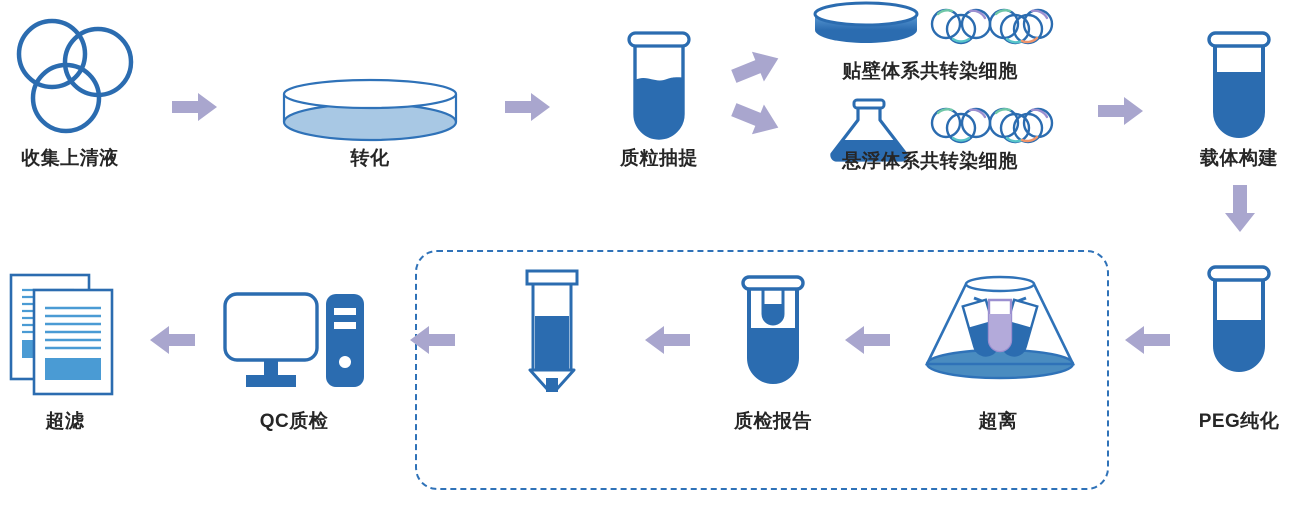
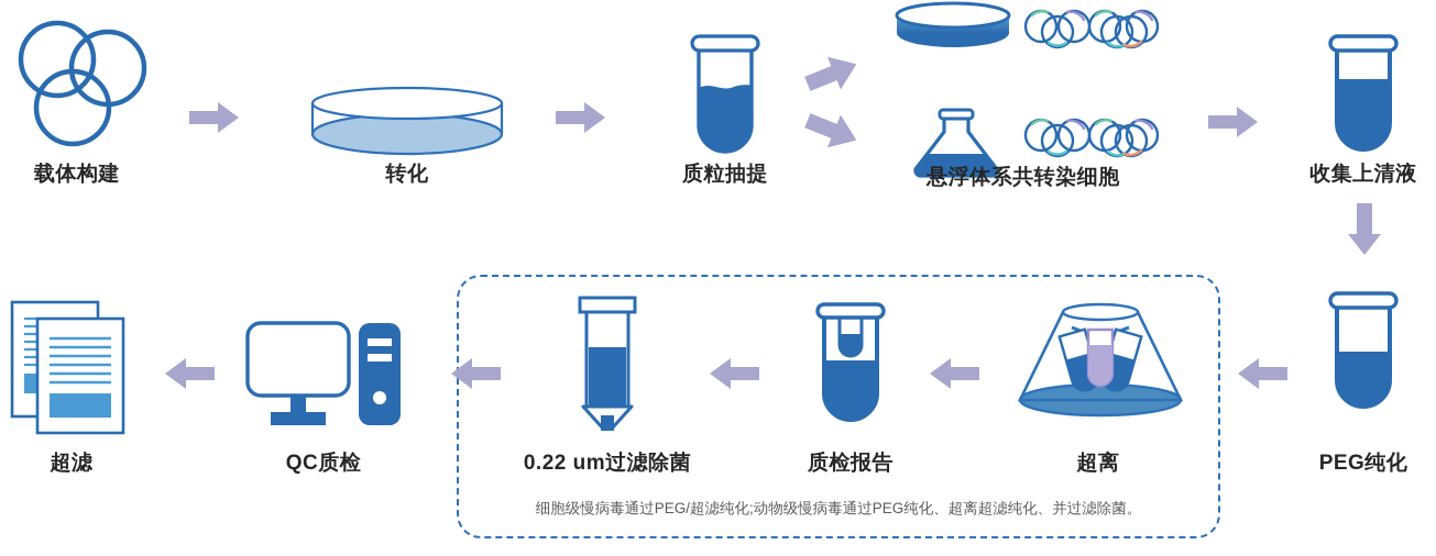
- 收集上清液
+ 载体构建
  转化
  质粒抽提
- 贴壁体系共转染细胞
  悬浮体系共转染细胞
- 载体构建
+ 收集上清液
  PEG纯化
  超离
  质检报告
+ 0.22 um过滤除菌
+ 细胞级慢病毒通过PEG/超滤纯化;动物级慢病毒通过PEG纯化、超离超滤纯化、并过滤除菌。
  QC质检
  超滤
